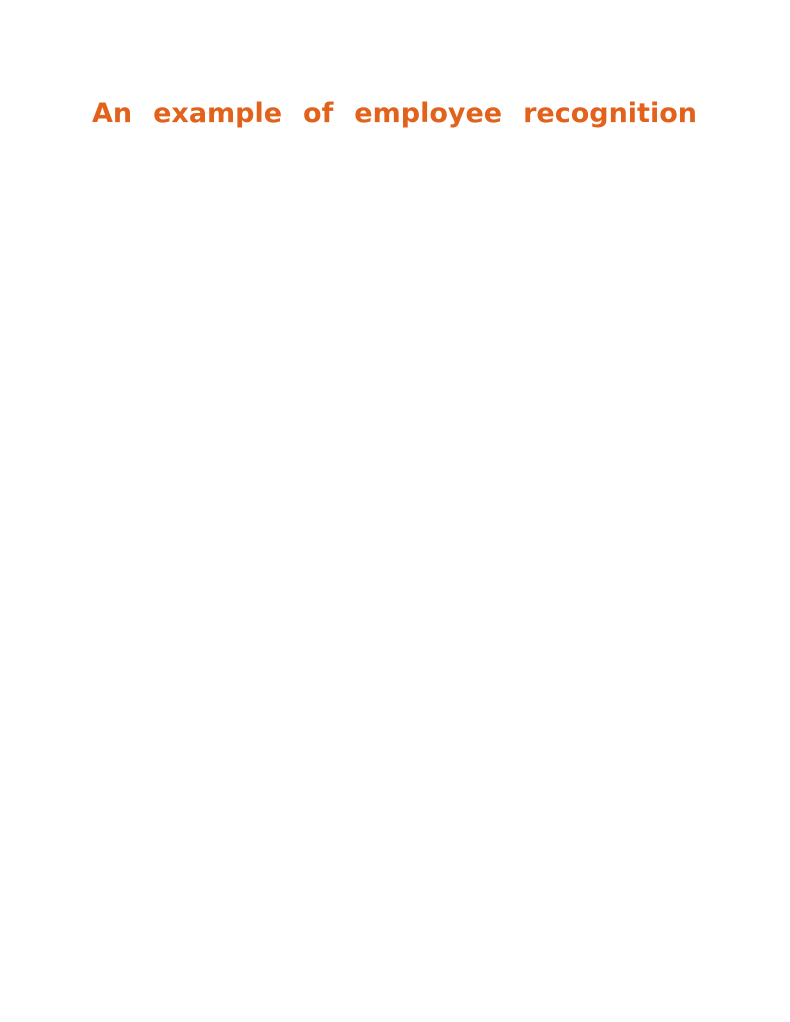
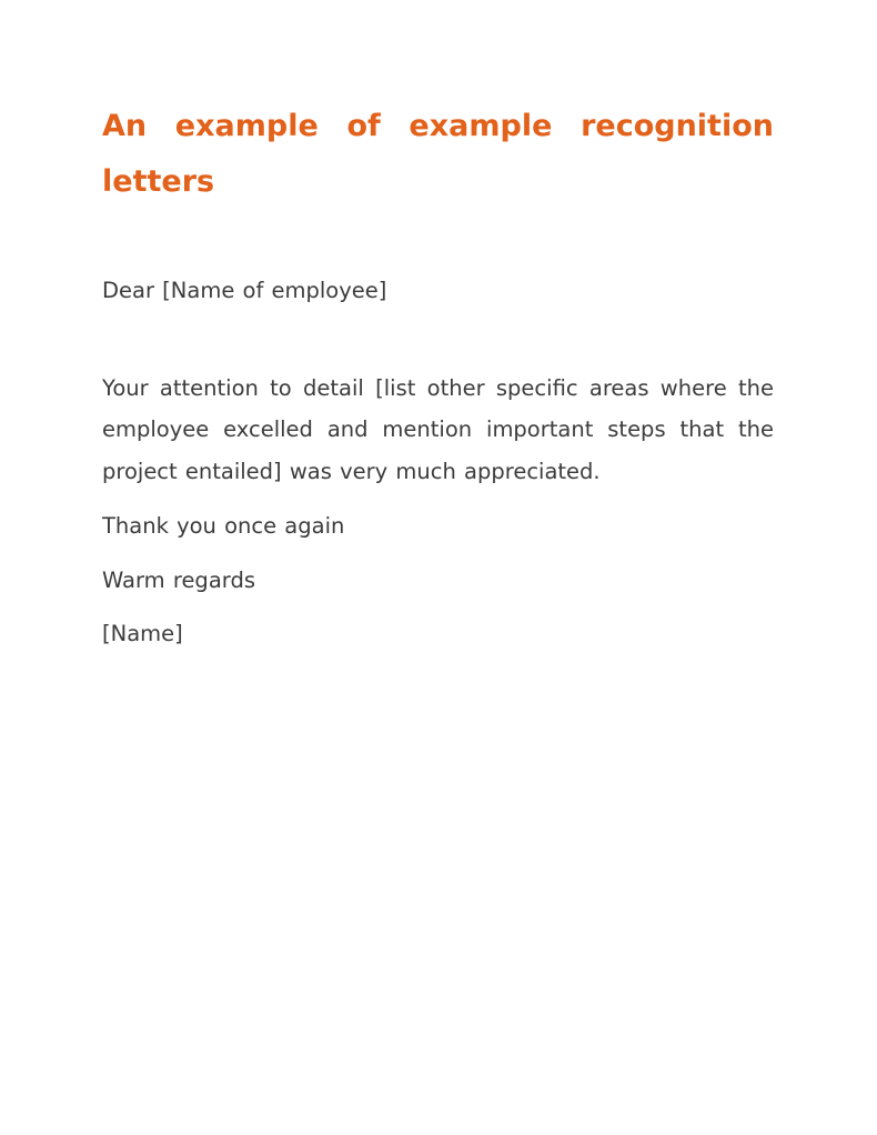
- An example of employee recognition
+ An example of example recognition
+ letters
+ Dear [Name of employee]
+ Your attention to detail [list other specific areas where the employee excelled and mention important steps that the project entailed] was very much appreciated.
+ Thank you once again
+ Warm regards
+ [Name]
